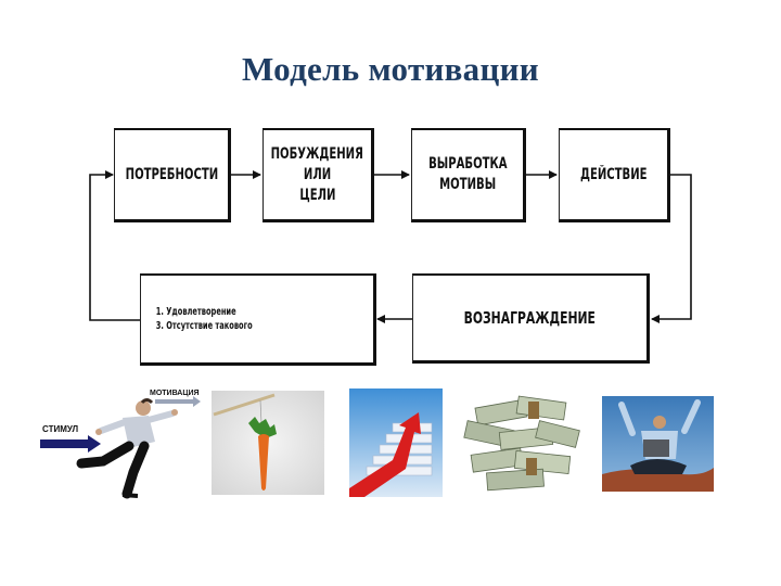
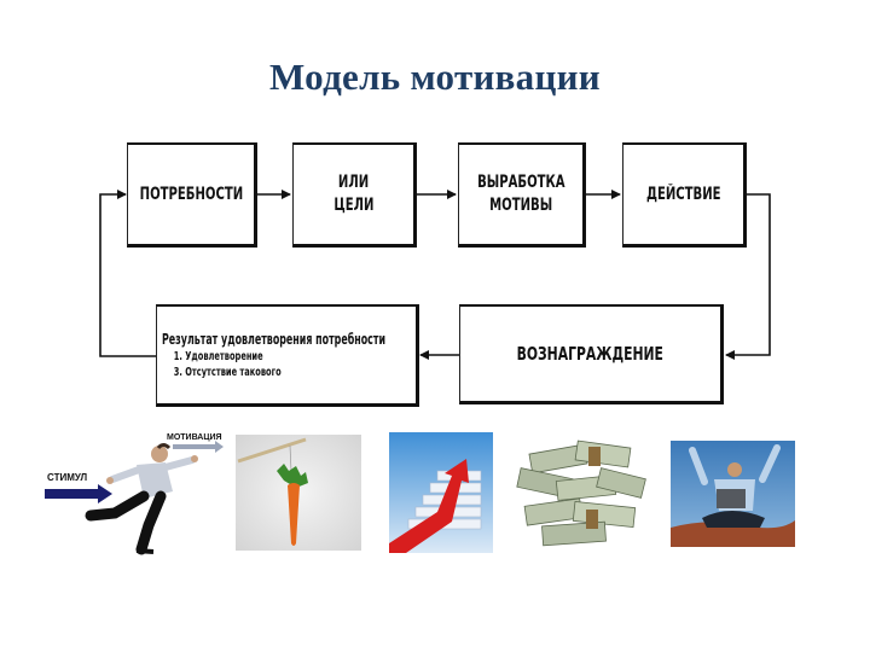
  Модель мотивации
  ПОТРЕБНОСТИ
- ПОБУЖДЕНИЯ
  ИЛИ
  ЦЕЛИ
  ВЫРАБОТКА
  МОТИВЫ
  ДЕЙСТВИЕ
+ Результат удовлетворения потребности
  1. Удовлетворение
  3. Отсутствие такового
  ВОЗНАГРАЖДЕНИЕ
  СТИМУЛ
